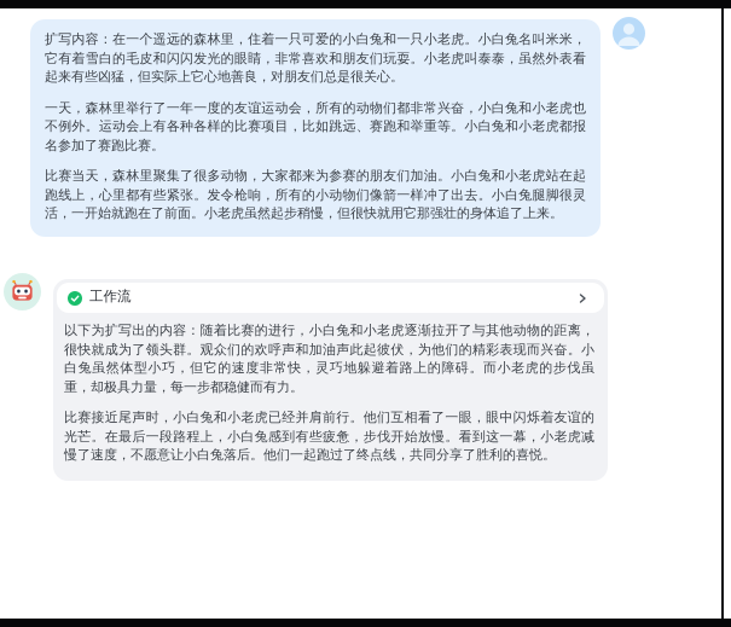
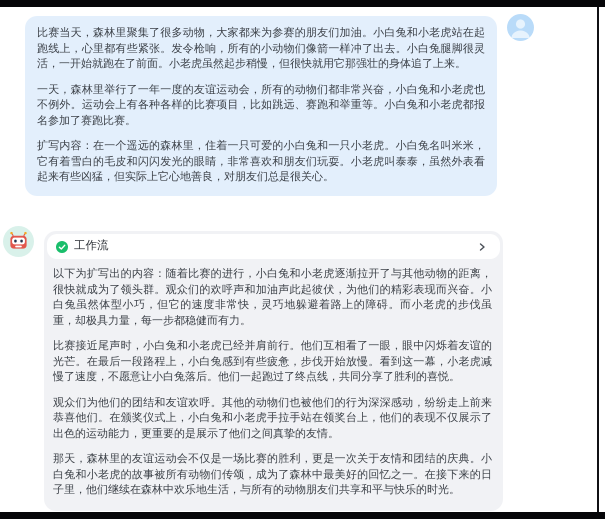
- 扩写内容：在一个遥远的森林里，住着一只可爱的小白兔和一只小老虎。小白兔名叫米米，它有着雪白的毛皮和闪闪发光的眼睛，非常喜欢和朋友们玩耍。小老虎叫泰泰，虽然外表看起来有些凶猛，但实际上它心地善良，对朋友们总是很关心。
+ 比赛当天，森林里聚集了很多动物，大家都来为参赛的朋友们加油。小白兔和小老虎站在起跑线上，心里都有些紧张。发令枪响，所有的小动物们像箭一样冲了出去。小白兔腿脚很灵活，一开始就跑在了前面。小老虎虽然起步稍慢，但很快就用它那强壮的身体追了上来。
  一天，森林里举行了一年一度的友谊运动会，所有的动物们都非常兴奋，小白兔和小老虎也不例外。运动会上有各种各样的比赛项目，比如跳远、赛跑和举重等。小白兔和小老虎都报名参加了赛跑比赛。
- 比赛当天，森林里聚集了很多动物，大家都来为参赛的朋友们加油。小白兔和小老虎站在起跑线上，心里都有些紧张。发令枪响，所有的小动物们像箭一样冲了出去。小白兔腿脚很灵活，一开始就跑在了前面。小老虎虽然起步稍慢，但很快就用它那强壮的身体追了上来。
+ 扩写内容：在一个遥远的森林里，住着一只可爱的小白兔和一只小老虎。小白兔名叫米米，它有着雪白的毛皮和闪闪发光的眼睛，非常喜欢和朋友们玩耍。小老虎叫泰泰，虽然外表看起来有些凶猛，但实际上它心地善良，对朋友们总是很关心。
  工作流
  以下为扩写出的内容：随着比赛的进行，小白兔和小老虎逐渐拉开了与其他动物的距离，很快就成为了领头群。观众们的欢呼声和加油声此起彼伏，为他们的精彩表现而兴奋。小白兔虽然体型小巧，但它的速度非常快，灵巧地躲避着路上的障碍。而小老虎的步伐虽重，却极具力量，每一步都稳健而有力。
  比赛接近尾声时，小白兔和小老虎已经并肩前行。他们互相看了一眼，眼中闪烁着友谊的光芒。在最后一段路程上，小白兔感到有些疲惫，步伐开始放慢。看到这一幕，小老虎减慢了速度，不愿意让小白兔落后。他们一起跑过了终点线，共同分享了胜利的喜悦。
+ 观众们为他们的团结和友谊欢呼。其他的动物们也被他们的行为深深感动，纷纷走上前来恭喜他们。在颁奖仪式上，小白兔和小老虎手拉手站在领奖台上，他们的表现不仅展示了出色的运动能力，更重要的是展示了他们之间真挚的友情。
+ 那天，森林里的友谊运动会不仅是一场比赛的胜利，更是一次关于友情和团结的庆典。小白兔和小老虎的故事被所有动物们传颂，成为了森林中最美好的回忆之一。在接下来的日子里，他们继续在森林中欢乐地生活，与所有的动物朋友们共享和平与快乐的时光。
